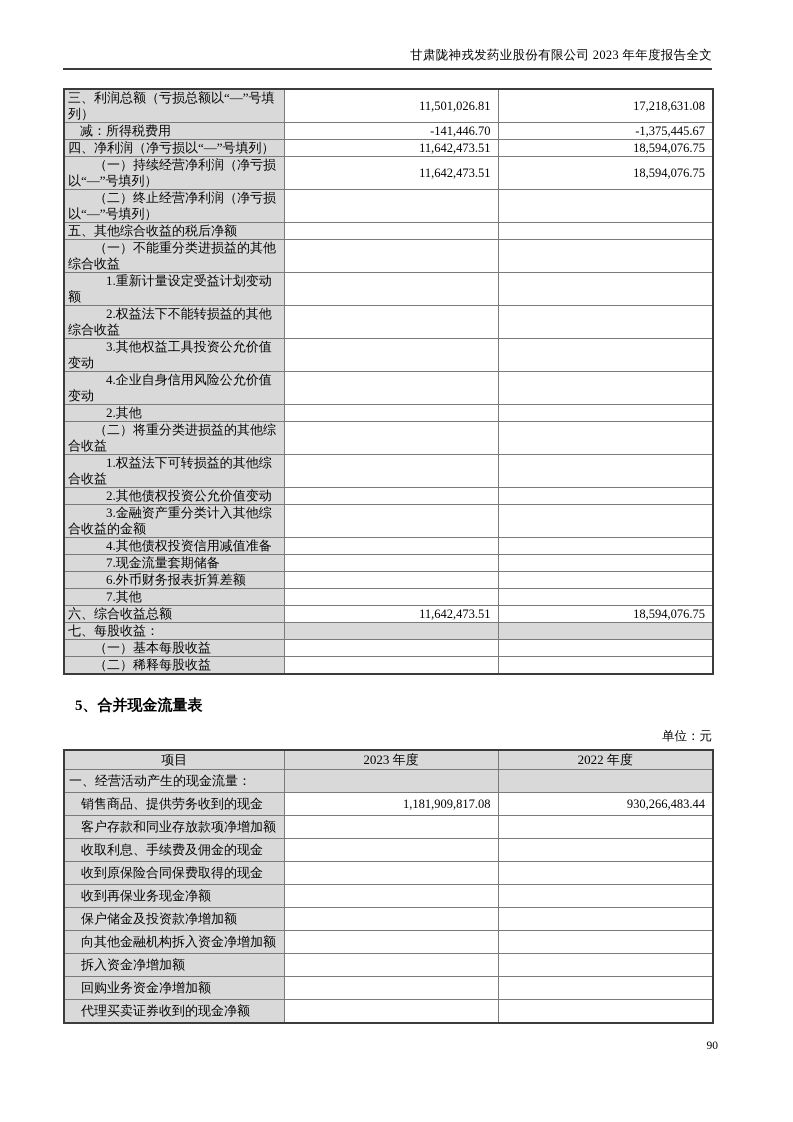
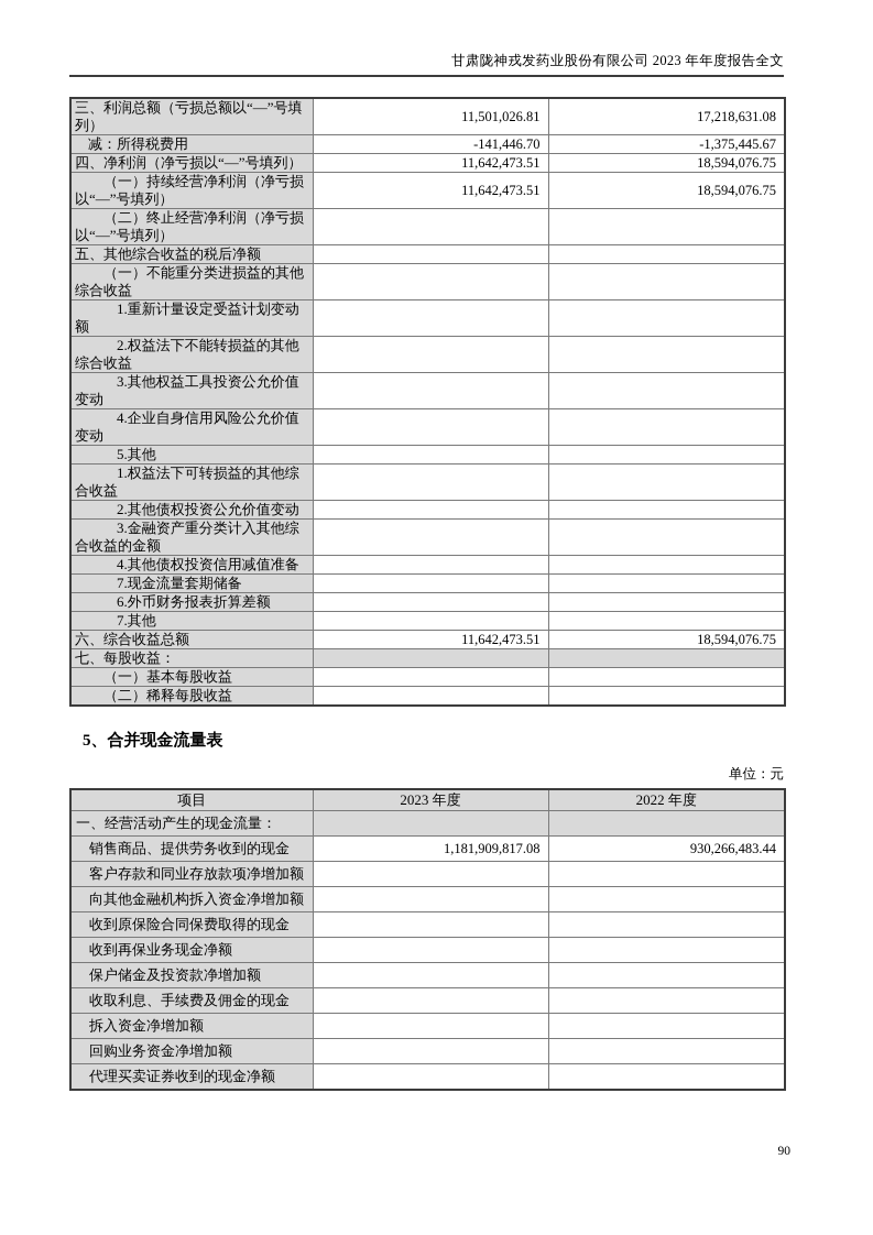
  甘肃陇神戎发药业股份有限公司 2023 年年度报告全文
  三、利润总额（亏损总额以“—”号填列）	11,501,026.81	17,218,631.08
  减：所得税费用	-141,446.70	-1,375,445.67
  四、净利润（净亏损以“—”号填列）	11,642,473.51	18,594,076.75
  （一）持续经营净利润（净亏损以“—”号填列）	11,642,473.51	18,594,076.75
  （二）终止经营净利润（净亏损以“—”号填列）
  五、其他综合收益的税后净额
  （一）不能重分类进损益的其他综合收益
  1.重新计量设定受益计划变动额
  2.权益法下不能转损益的其他综合收益
  3.其他权益工具投资公允价值变动
  4.企业自身信用风险公允价值变动
- 2.其他
+ 5.其他
- （二）将重分类进损益的其他综合收益
  1.权益法下可转损益的其他综合收益
  2.其他债权投资公允价值变动
  3.金融资产重分类计入其他综合收益的金额
  4.其他债权投资信用减值准备
  7.现金流量套期储备
  6.外币财务报表折算差额
  7.其他
  六、综合收益总额	11,642,473.51	18,594,076.75
  七、每股收益：
  （一）基本每股收益
  （二）稀释每股收益
  5、合并现金流量表
  单位：元
  项目	2023 年度	2022 年度
  一、经营活动产生的现金流量：
  销售商品、提供劳务收到的现金	1,181,909,817.08	930,266,483.44
  客户存款和同业存放款项净增加额
- 收取利息、手续费及佣金的现金
+ 向其他金融机构拆入资金净增加额
  收到原保险合同保费取得的现金
  收到再保业务现金净额
  保户储金及投资款净增加额
- 向其他金融机构拆入资金净增加额
+ 收取利息、手续费及佣金的现金
  拆入资金净增加额
  回购业务资金净增加额
  代理买卖证券收到的现金净额
  90
